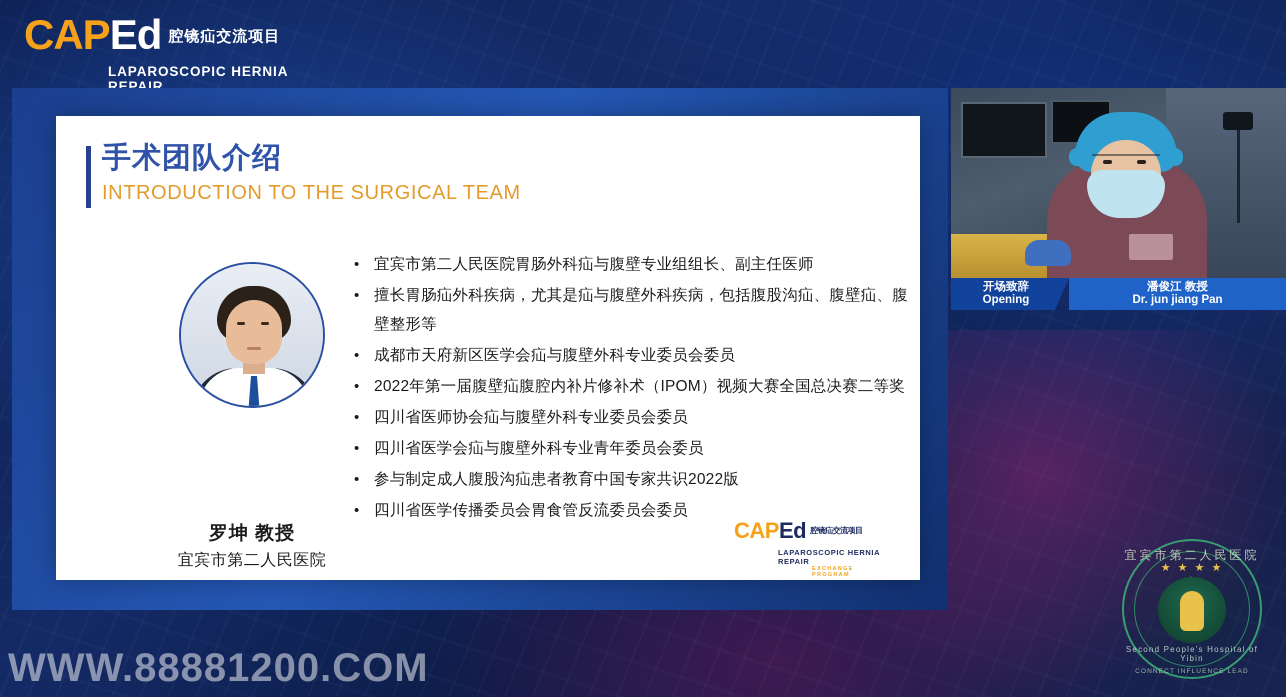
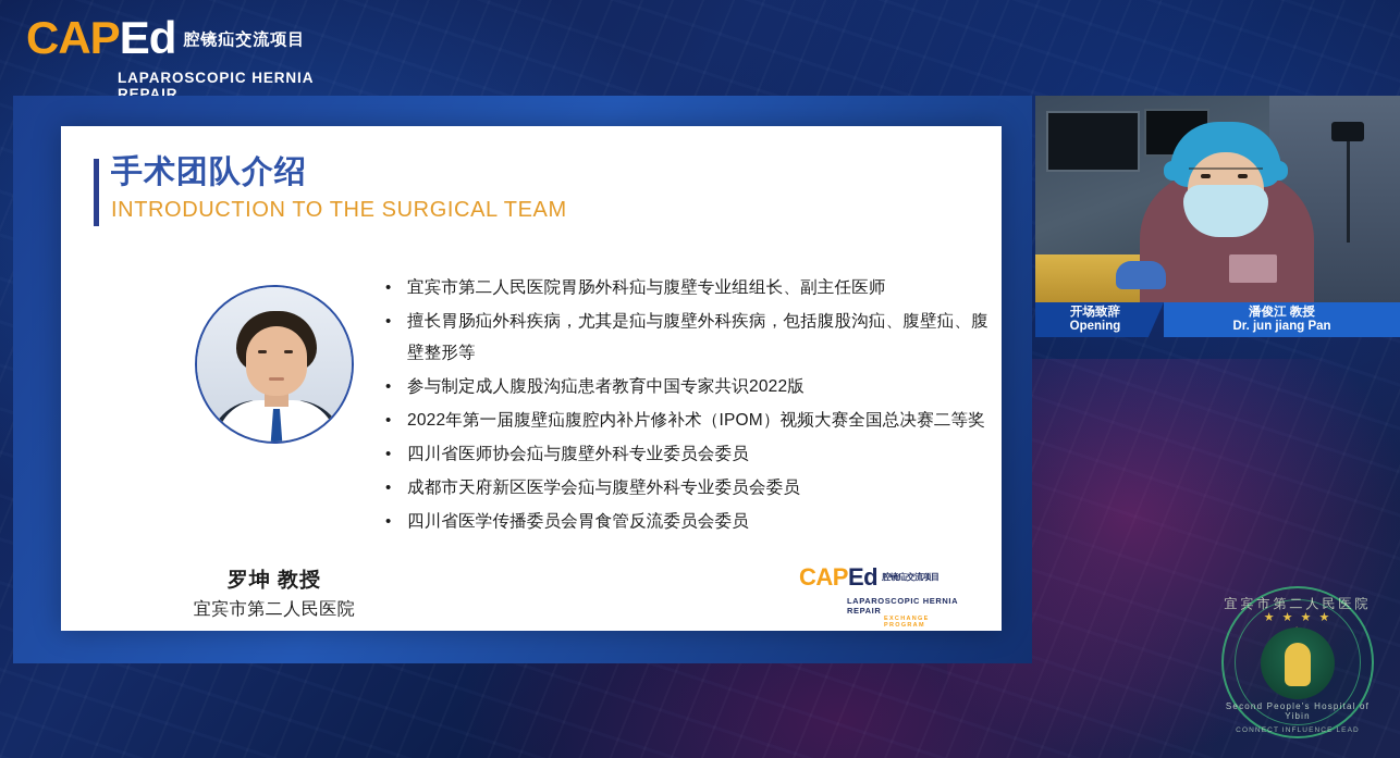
  CAP
  E
  d
  腔镜疝交流项目
  LAPAROSCOPIC HERNIA REPAIR
  手术团队介绍
  INTRODUCTION TO THE SURGICAL TEAM
  罗坤 教授
  宜宾市第二人民医院
  宜宾市第二人民医院胃肠外科疝与腹壁专业组组长、副主任医师
  擅长胃肠疝外科疾病，尤其是疝与腹壁外科疾病，包括腹股沟疝、腹壁疝、腹壁整形等
- 成都市天府新区医学会疝与腹壁外科专业委员会委员
+ 参与制定成人腹股沟疝患者教育中国专家共识2022版
  2022年第一届腹壁疝腹腔内补片修补术（IPOM）视频大赛全国总决赛二等奖
  四川省医师协会疝与腹壁外科专业委员会委员
- 四川省医学会疝与腹壁外科专业青年委员会委员
- 参与制定成人腹股沟疝患者教育中国专家共识2022版
+ 成都市天府新区医学会疝与腹壁外科专业委员会委员
  四川省医学传播委员会胃食管反流委员会委员
  CAP
  E
  d
  腔镜疝交流项目
  LAPAROSCOPIC HERNIA REPAIR
  开场致辞
  Opening
  潘俊江 教授
  Dr. jun jiang Pan
  宜宾市第二人民医院
  ★ ★ ★ ★
  Second People's Hospital of Yibin
- WWW.88881200.COM
